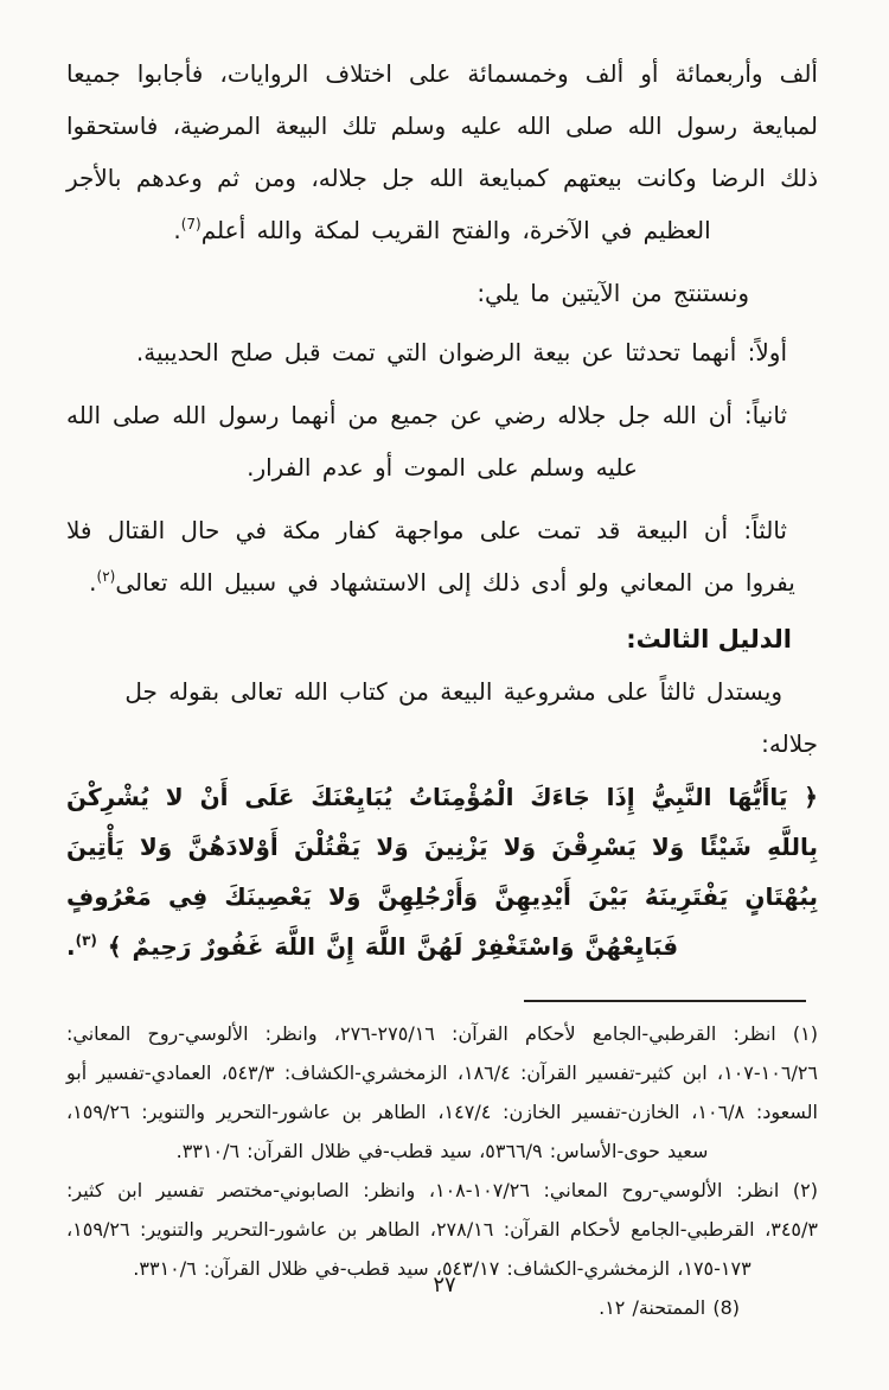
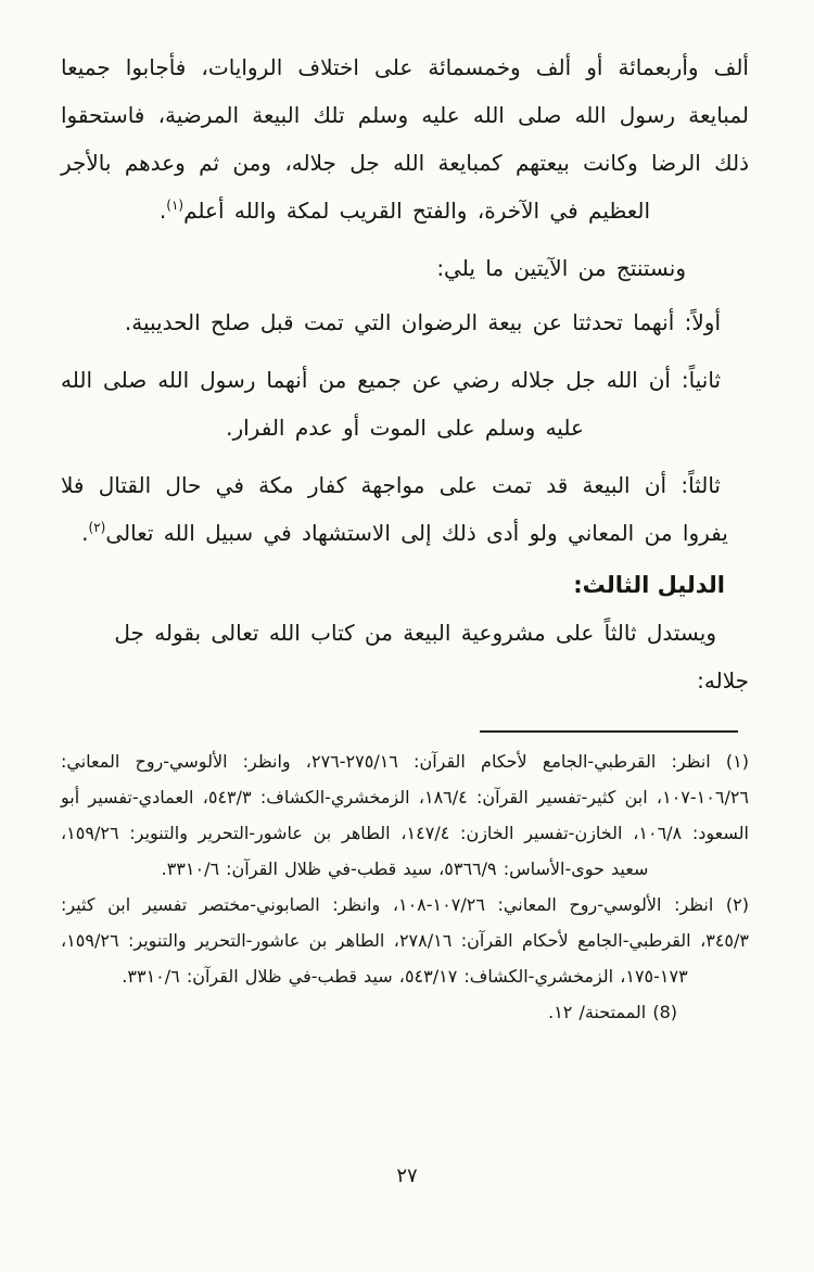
- ألف وأربعمائة أو ألف وخمسمائة على اختلاف الروايات، فأجابوا جميعا لمبايعة رسول الله صلى الله عليه وسلم تلك البيعة المرضية، فاستحقوا ذلك الرضا وكانت بيعتهم كمبايعة الله جل جلاله، ومن ثم وعدهم بالأجر العظيم في الآخرة، والفتح القريب لمكة والله أعلم(7).
+ ألف وأربعمائة أو ألف وخمسمائة على اختلاف الروايات، فأجابوا جميعا لمبايعة رسول الله صلى الله عليه وسلم تلك البيعة المرضية، فاستحقوا ذلك الرضا وكانت بيعتهم كمبايعة الله جل جلاله، ومن ثم وعدهم بالأجر العظيم في الآخرة، والفتح القريب لمكة والله أعلم(١).
  ونستنتج من الآيتين ما يلي:
  أولاً: أنهما تحدثتا عن بيعة الرضوان التي تمت قبل صلح الحديبية.
  ثانياً: أن الله جل جلاله رضي عن جميع من أنهما رسول الله صلى الله عليه وسلم على الموت أو عدم الفرار.
  ثالثاً: أن البيعة قد تمت على مواجهة كفار مكة في حال القتال فلا يفروا من المعاني ولو أدى ذلك إلى الاستشهاد في سبيل الله تعالى(٢).
  الدليل الثالث:
  ويستدل ثالثاً على مشروعية البيعة من كتاب الله تعالى بقوله جل جلاله:
- ﴿ يَاأَيُّهَا النَّبِيُّ إِذَا جَاءَكَ الْمُؤْمِنَاتُ يُبَايِعْنَكَ عَلَى أَنْ لا يُشْرِكْنَ بِاللَّهِ شَيْئًا وَلا يَسْرِقْنَ وَلا يَزْنِينَ وَلا يَقْتُلْنَ أَوْلادَهُنَّ وَلا يَأْتِينَ بِبُهْتَانٍ يَفْتَرِينَهُ بَيْنَ أَيْدِيهِنَّ وَأَرْجُلِهِنَّ وَلا يَعْصِينَكَ فِي مَعْرُوفٍ فَبَايِعْهُنَّ وَاسْتَغْفِرْ لَهُنَّ اللَّهَ إِنَّ اللَّهَ غَفُورٌ رَحِيمٌ ﴾ (٣).
  (١) انظر: القرطبي-الجامع لأحكام القرآن: ٢٧٥/١٦-٢٧٦، وانظر: الألوسي-روح المعاني: ١٠٦/٢٦-١٠٧، ابن كثير-تفسير القرآن: ١٨٦/٤، الزمخشري-الكشاف: ٥٤٣/٣، العمادي-تفسير أبو السعود: ١٠٦/٨، الخازن-تفسير الخازن: ١٤٧/٤، الطاهر بن عاشور-التحرير والتنوير: ١٥٩/٢٦، سعيد حوى-الأساس: ٥٣٦٦/٩، سيد قطب-في ظلال القرآن: ٣٣١٠/٦.
  (٢) انظر: الألوسي-روح المعاني: ١٠٧/٢٦-١٠٨، وانظر: الصابوني-مختصر تفسير ابن كثير: ٣٤٥/٣، القرطبي-الجامع لأحكام القرآن: ٢٧٨/١٦، الطاهر بن عاشور-التحرير والتنوير: ١٥٩/٢٦، ١٧٣-١٧٥، الزمخشري-الكشاف: ٥٤٣/١٧، سيد قطب-في ظلال القرآن: ٣٣١٠/٦.
  (8) الممتحنة/ ١٢.
  ٢٧
